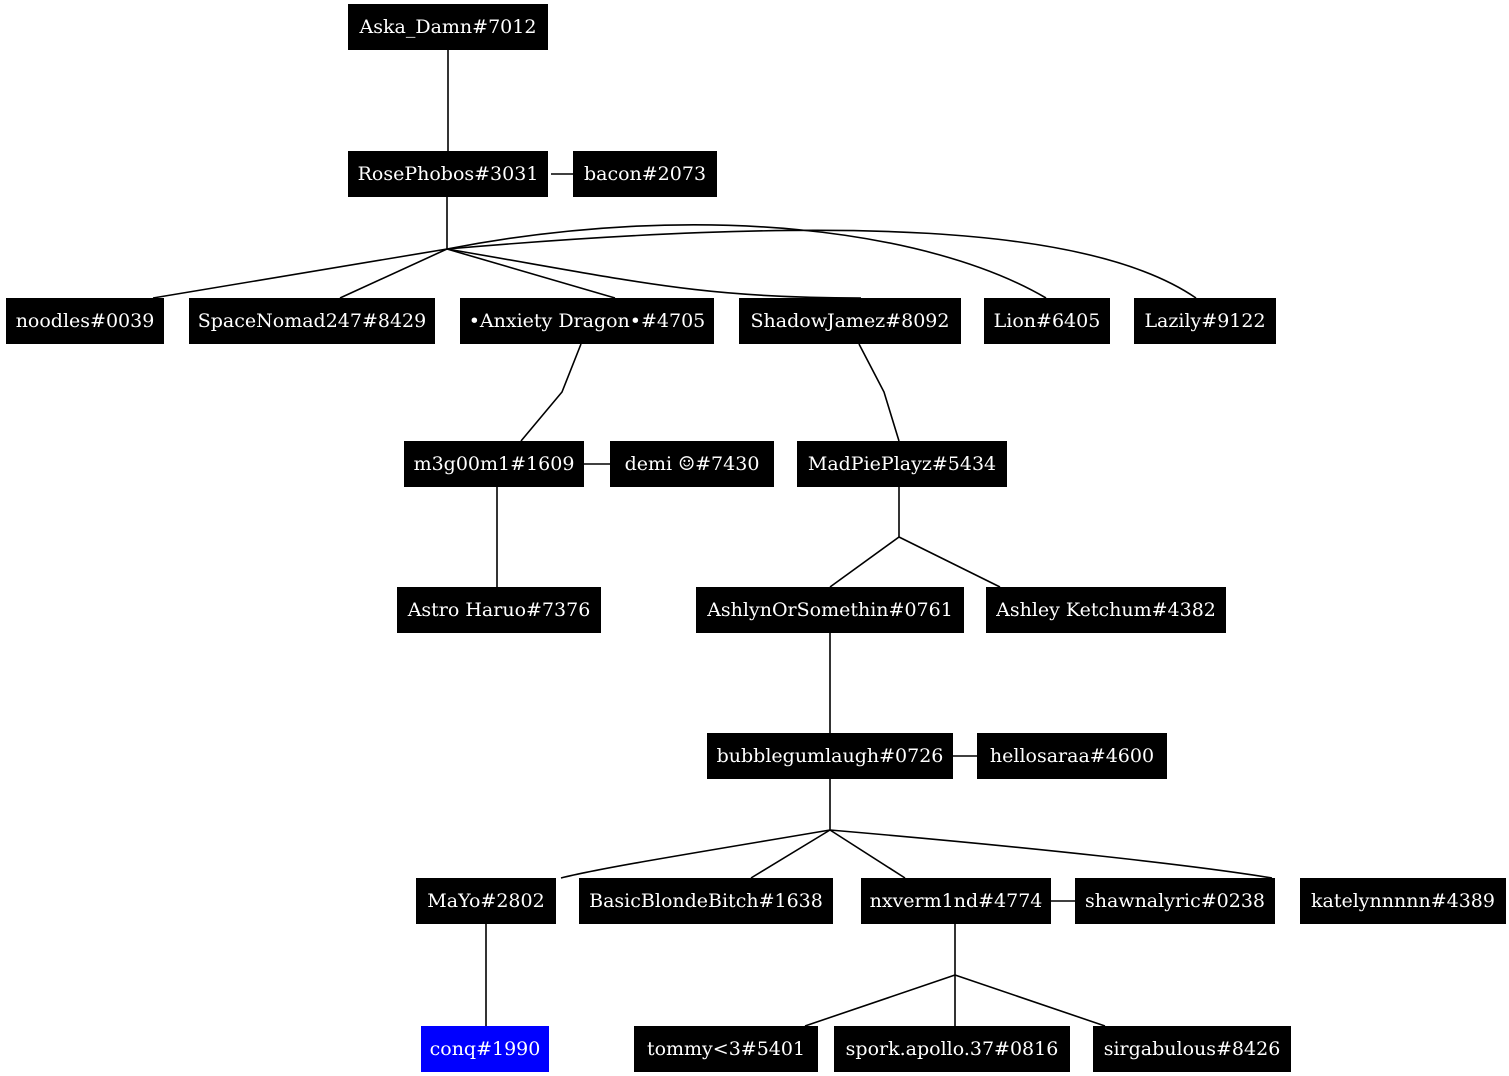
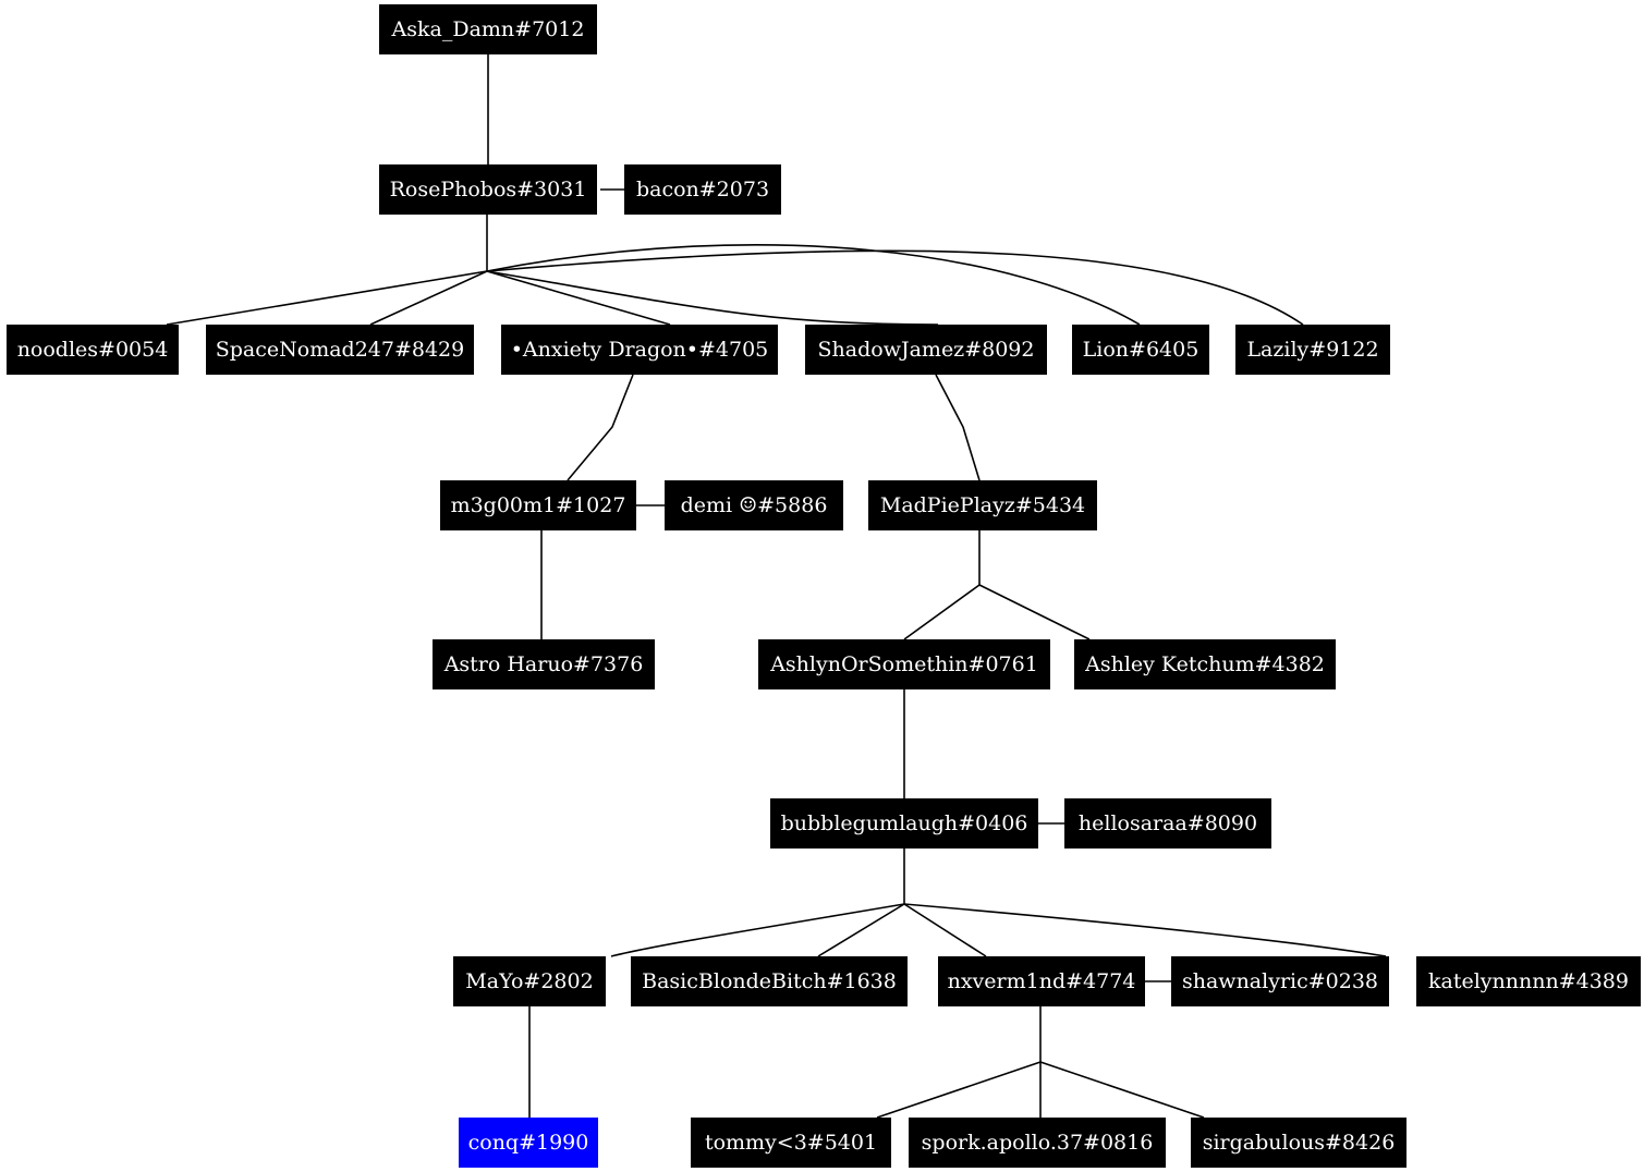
  Aska_Damn#7012
  RosePhobos#3031
  bacon#2073
- noodles#0039
+ noodles#0054
  SpaceNomad247#8429
  •Anxiety Dragon•#4705
  ShadowJamez#8092
  Lion#6405
  Lazily#9122
- m3g00m1#1609
+ m3g00m1#1027
- demi ☺#7430
+ demi ☺#5886
  MadPiePlayz#5434
  Astro Haruo#7376
  AshlynOrSomethin#0761
  Ashley Ketchum#4382
- bubblegumlaugh#0726
+ bubblegumlaugh#0406
- hellosaraa#4600
+ hellosaraa#8090
  MaYo#2802
  BasicBlondeBitch#1638
  nxverm1nd#4774
  shawnalyric#0238
  katelynnnnn#4389
  conq#1990
  tommy<3#5401
  spork.apollo.37#0816
  sirgabulous#8426
